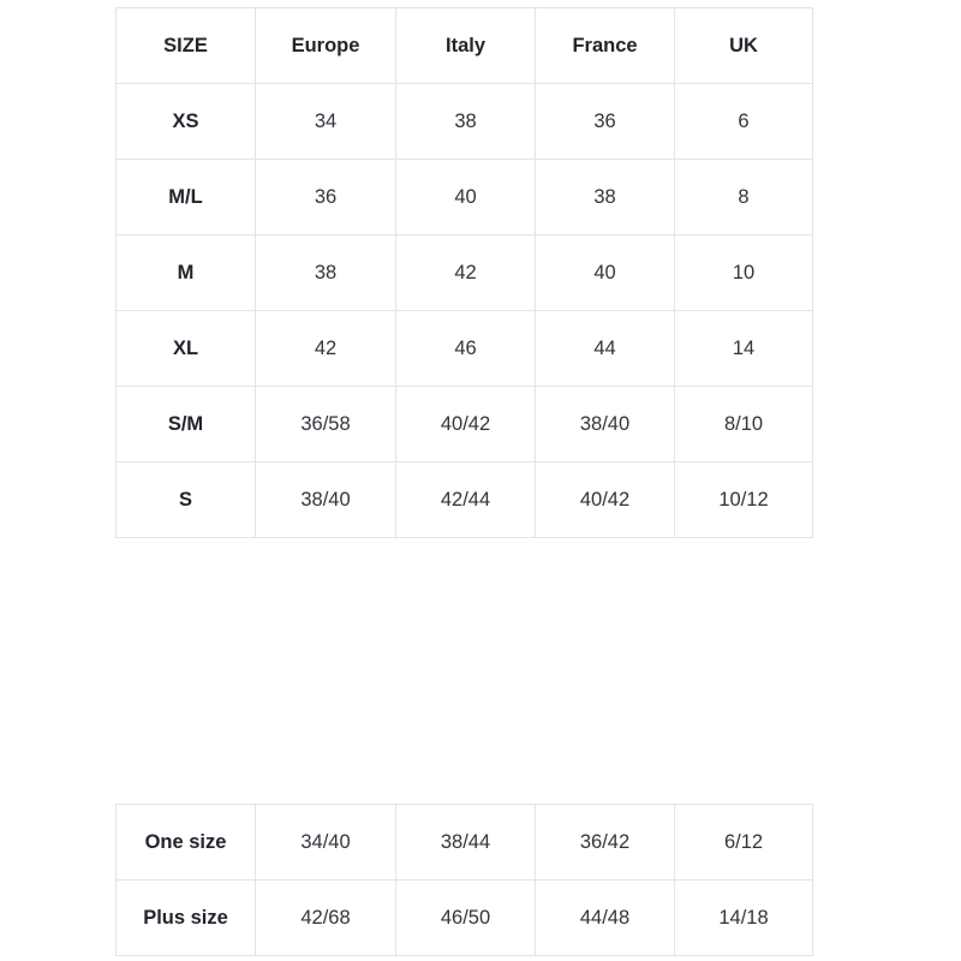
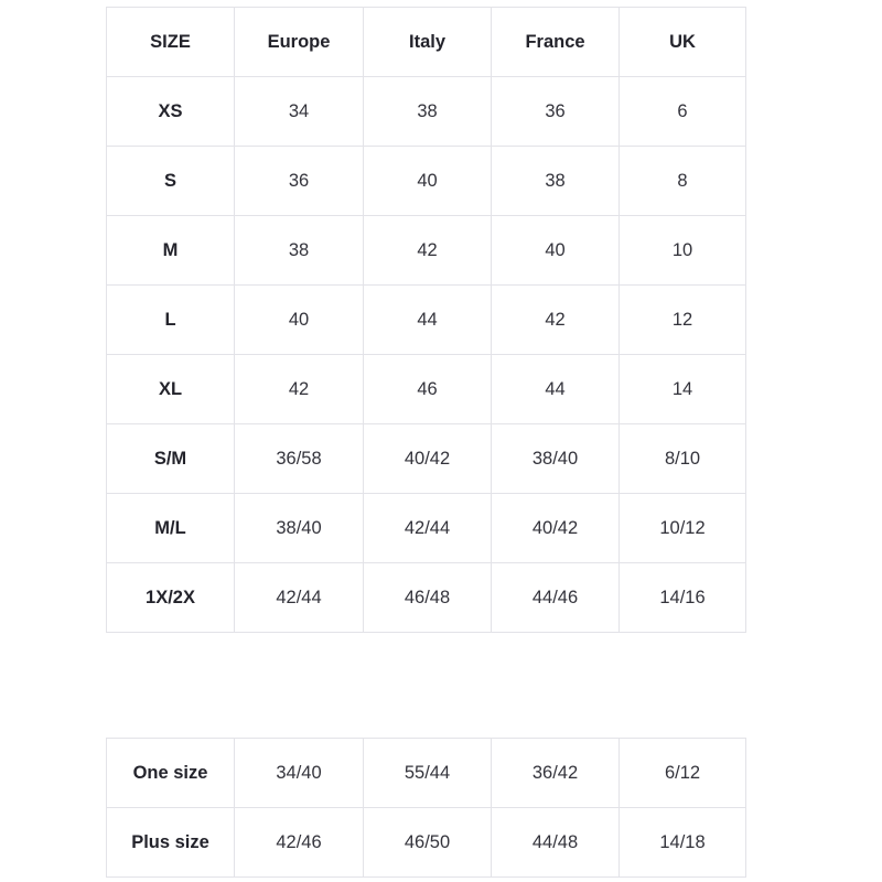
  SIZE	Europe	Italy	France	UK
  XS	34	38	36	6
- M/L	36	40	38	8
+ S	36	40	38	8
  M	38	42	40	10
+ L	40	44	42	12
  XL	42	46	44	14
  S/M	36/58	40/42	38/40	8/10
- S	38/40	42/44	40/42	10/12
+ M/L	38/40	42/44	40/42	10/12
+ 1X/2X	42/44	46/48	44/46	14/16
- One size	34/40	38/44	36/42	6/12
+ One size	34/40	55/44	36/42	6/12
- Plus size	42/68	46/50	44/48	14/18
+ Plus size	42/46	46/50	44/48	14/18
